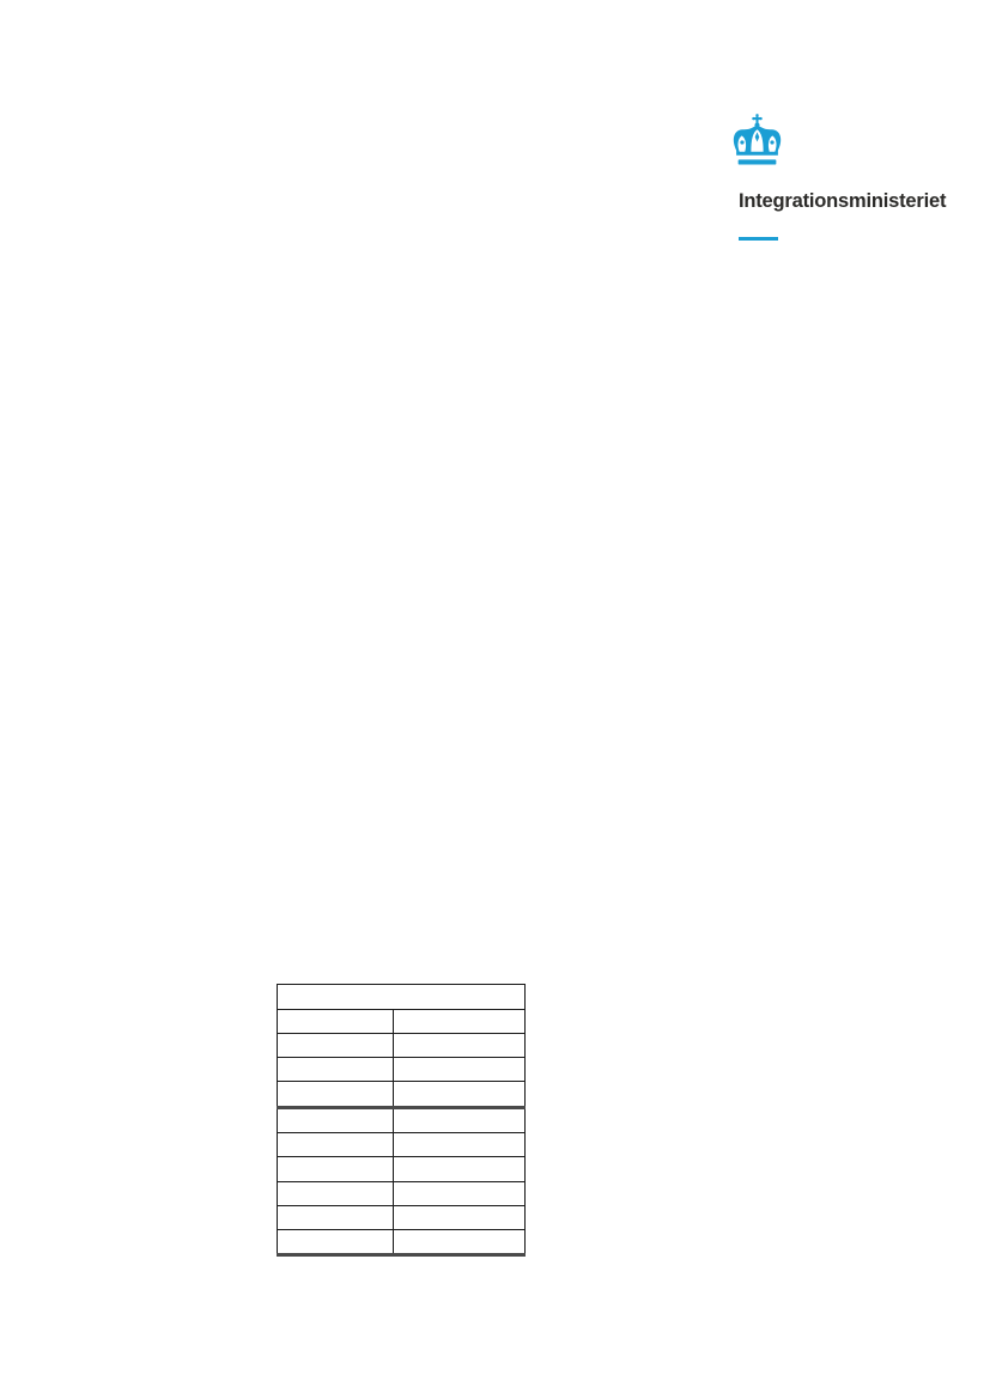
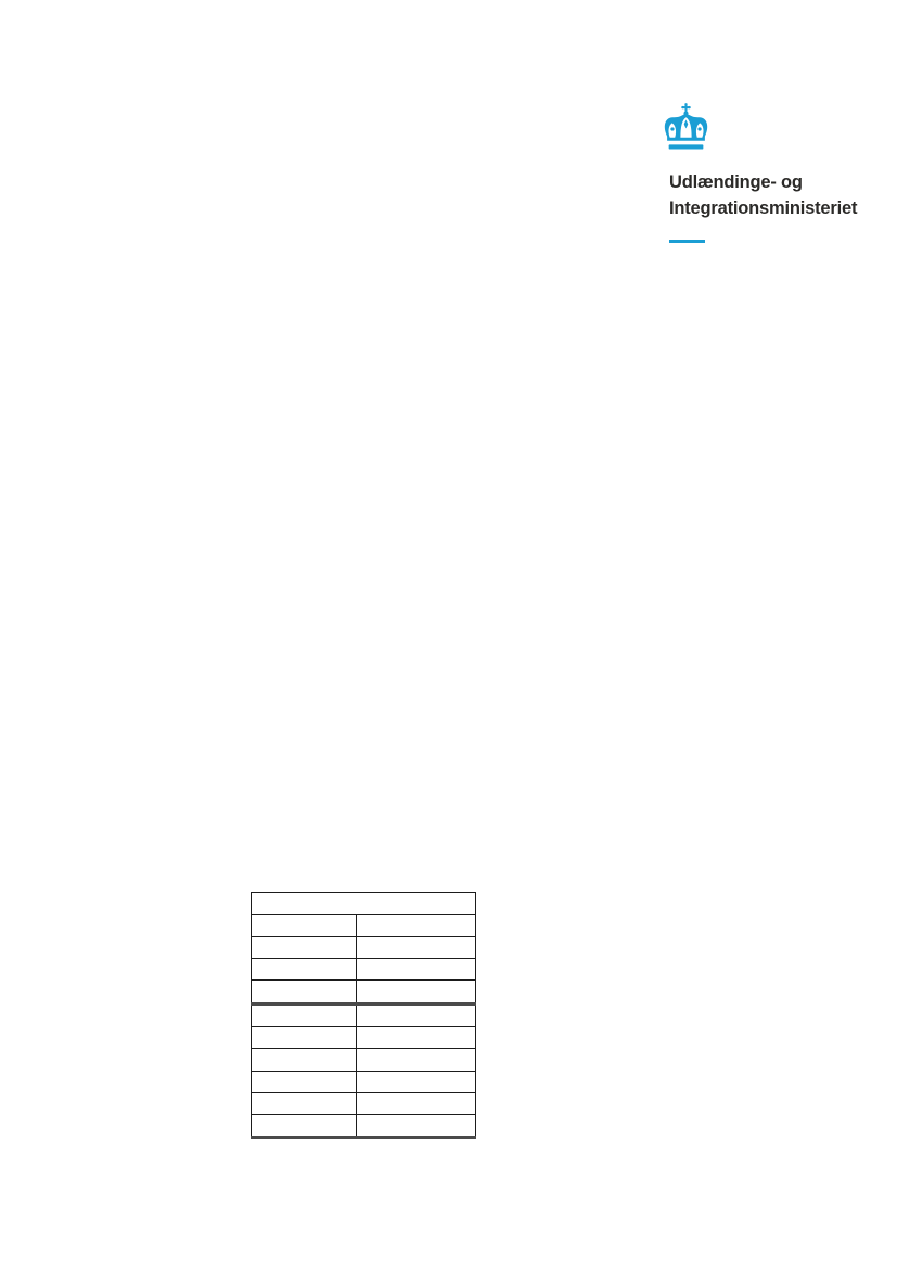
+ Udlændinge- og
  Integrationsministeriet
